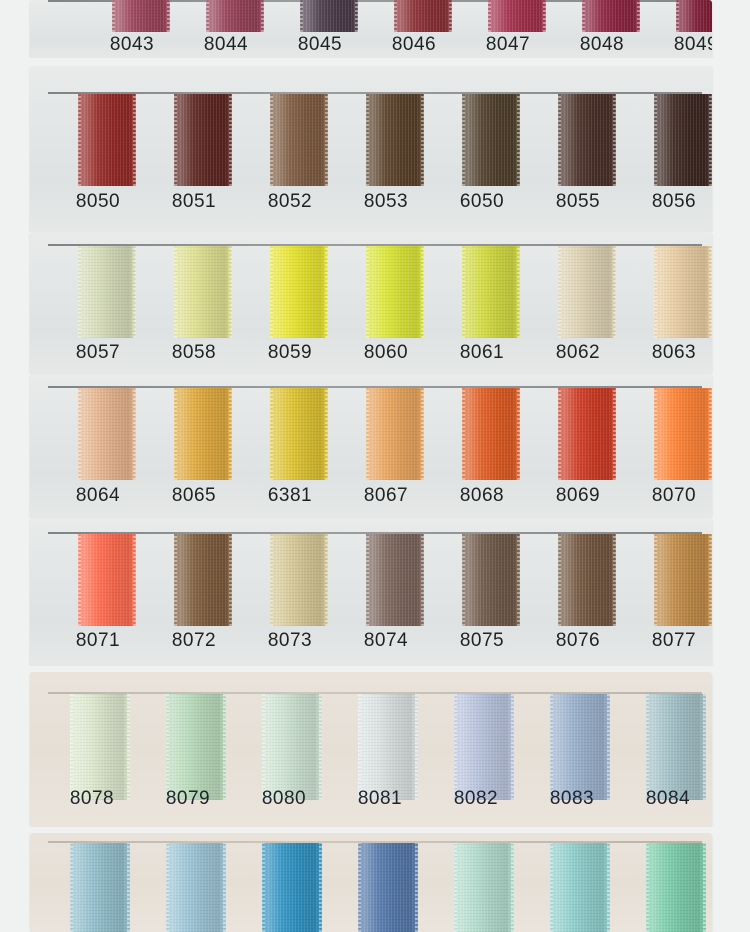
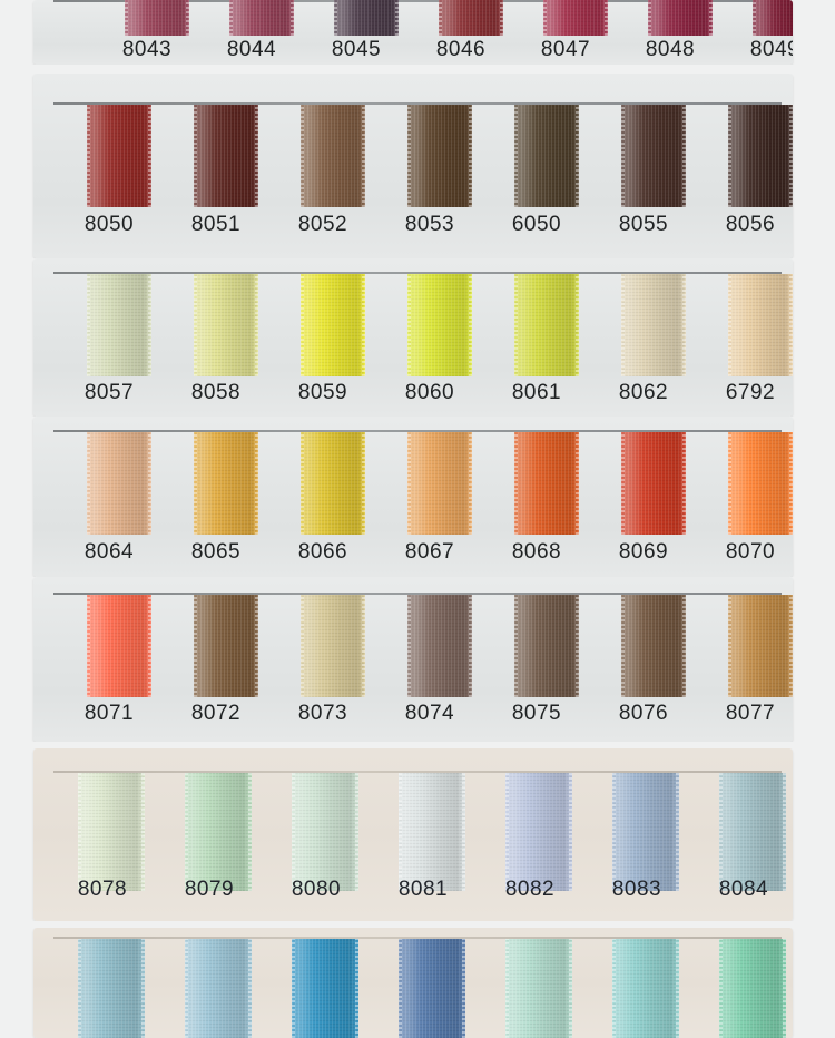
  8043
  8044
  8045
  8046
  8047
  8048
  804
  8050
  8051
  8052
  8053
  6050
  8055
  8056
  8057
  8058
  8059
  8060
  8061
  8062
- 8063
+ 6792
  8064
  8065
- 6381
+ 8066
  8067
  8068
  8069
  8070
  8071
  8072
  8073
  8074
  8075
  8076
  8077
  8078
  8079
  8080
  8081
  8082
  8083
  8084
